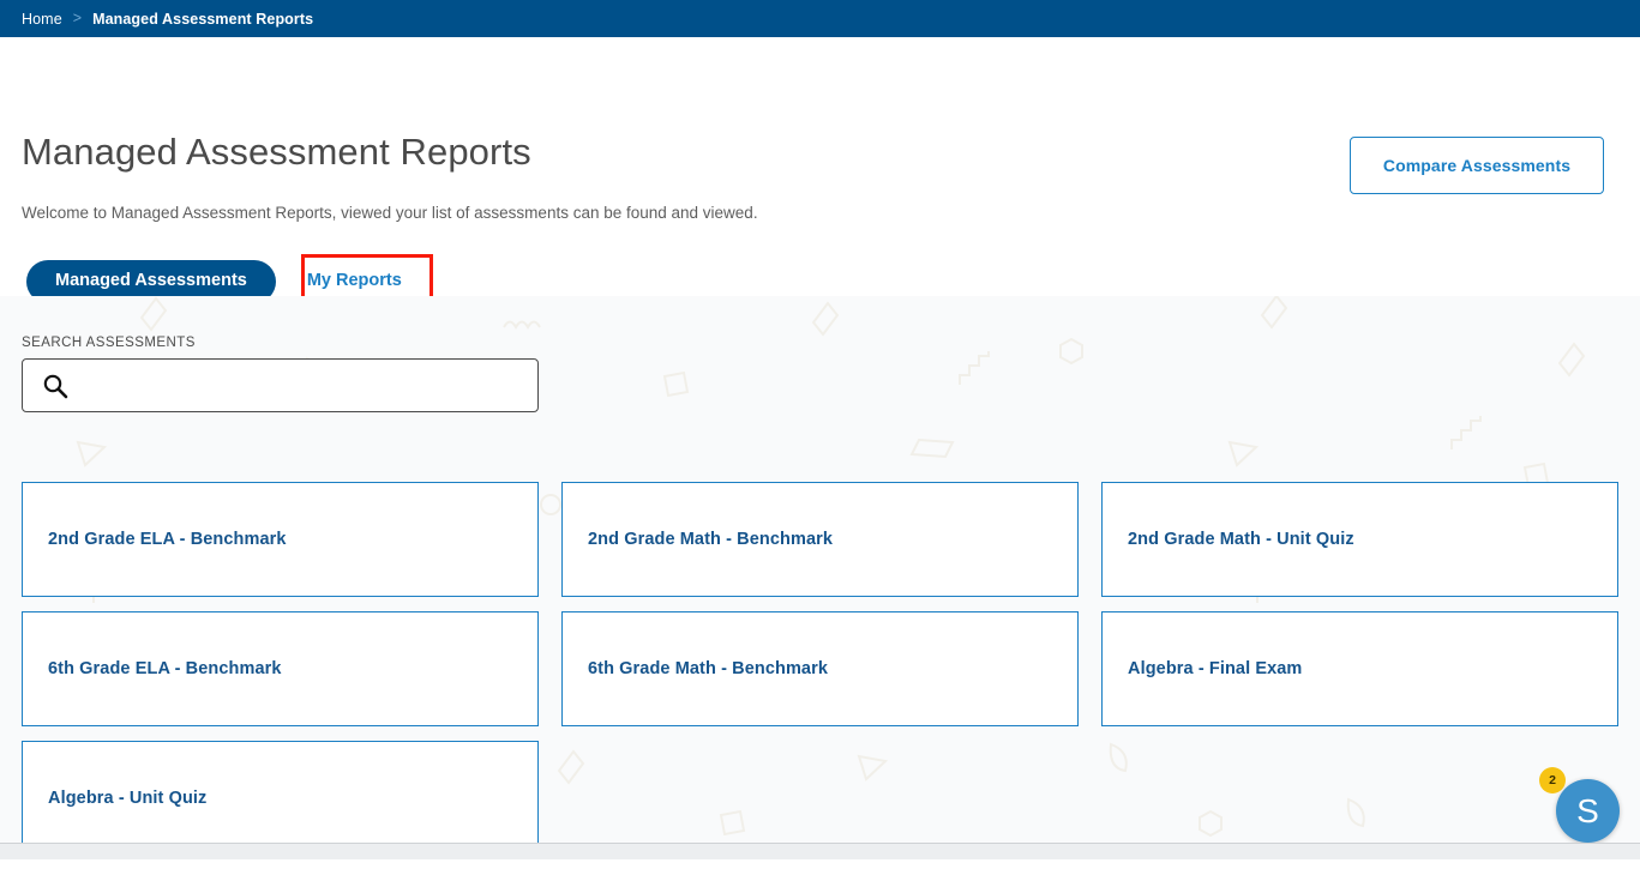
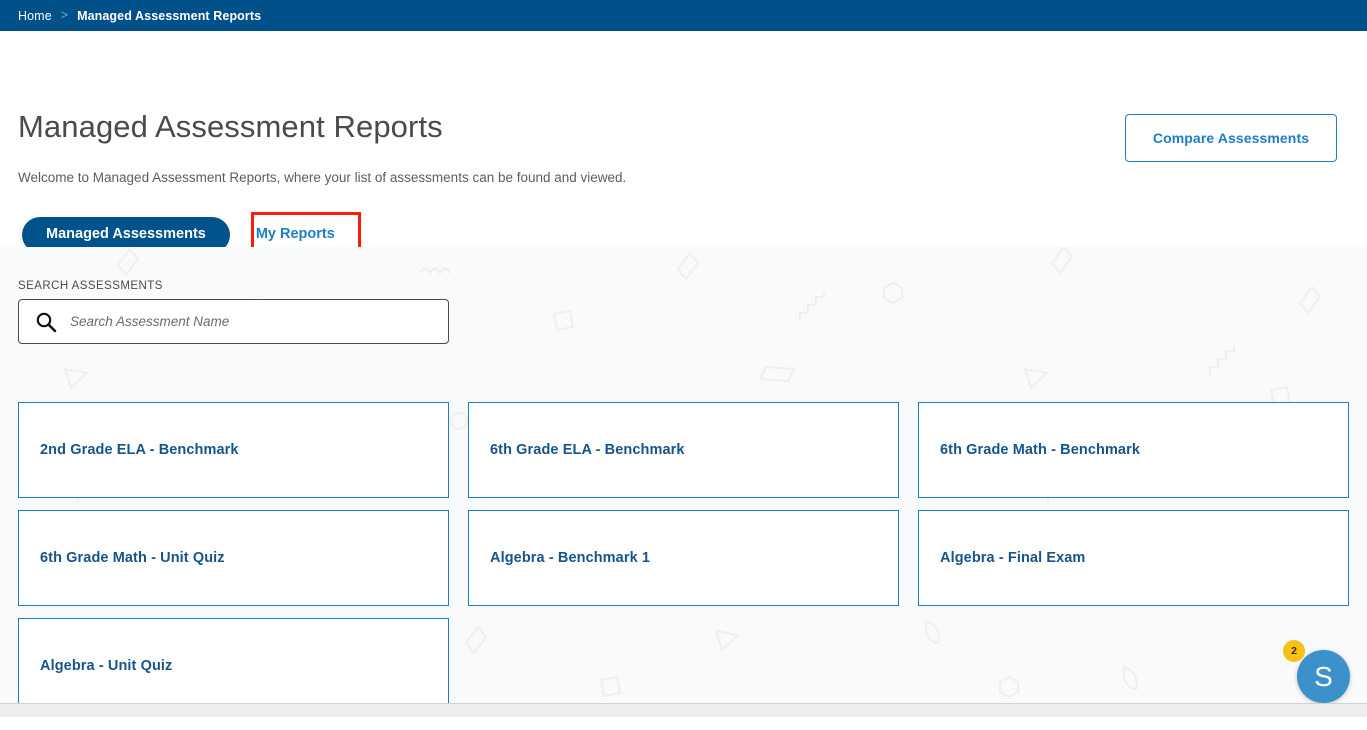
  Home
  >
  Managed Assessment Reports
  Managed Assessment Reports
- Welcome to Managed Assessment Reports, viewed your list of assessments can be found and viewed.
+ Welcome to Managed Assessment Reports, where your list of assessments can be found and viewed.
  Compare Assessments
  Managed Assessments
  My Reports
  SEARCH ASSESSMENTS
+ Search Assessment Name
  2nd Grade ELA - Benchmark
- 2nd Grade Math - Benchmark
- 2nd Grade Math - Unit Quiz
  6th Grade ELA - Benchmark
  6th Grade Math - Benchmark
+ 6th Grade Math - Unit Quiz
+ Algebra - Benchmark 1
  Algebra - Final Exam
  Algebra - Unit Quiz
  S
  2
